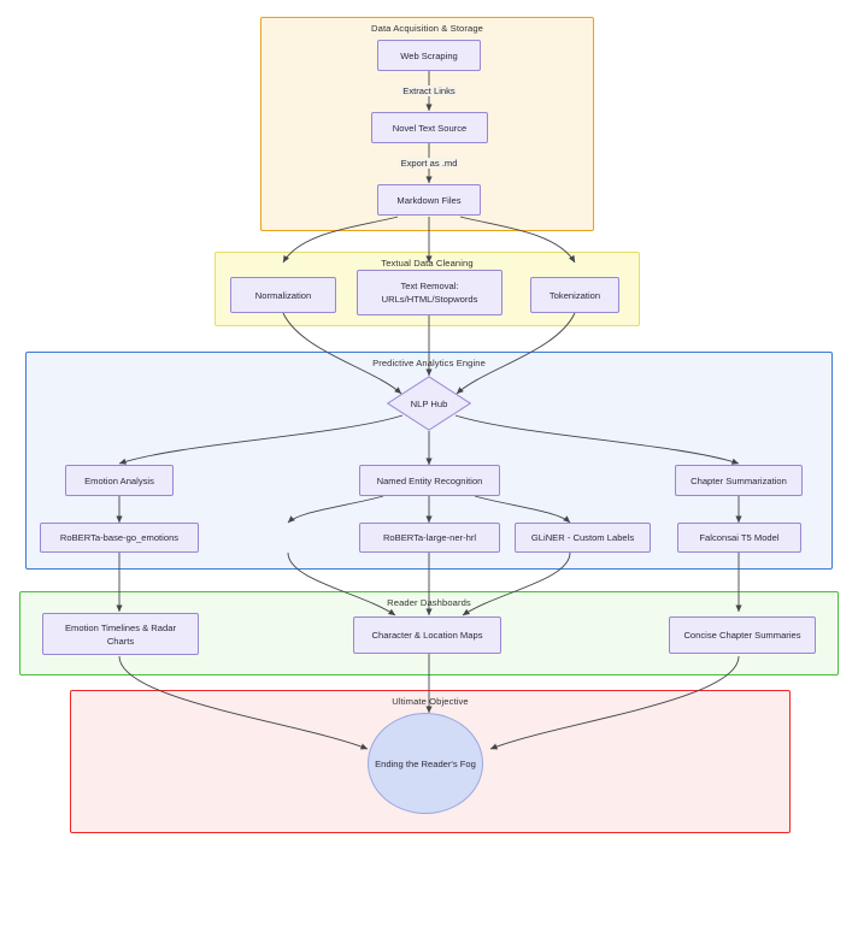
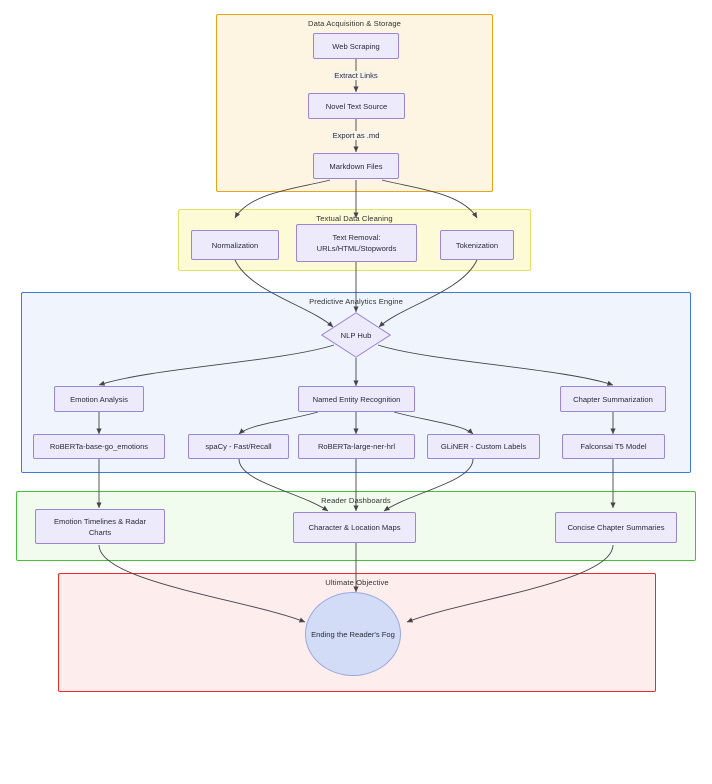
  Data Acquisition & Storage
  Textual Data Cleaning
  Predictive Analytics Engine
  Reader Dashboards
  Ultimate Objective
  Extract Links
  Export as .md
  Web Scraping
  Novel Text Source
  Markdown Files
  Normalization
  Text Removal:
  URLs/HTML/Stopwords
  Tokenization
  NLP Hub
  Emotion Analysis
  Named Entity Recognition
  Chapter Summarization
  RoBERTa-base-go_emotions
+ spaCy - Fast/Recall
  RoBERTa-large-ner-hrl
  GLiNER - Custom Labels
  Falconsai T5 Model
  Emotion Timelines & Radar
  Charts
  Character & Location Maps
  Concise Chapter Summaries
  Ending the Reader's Fog
